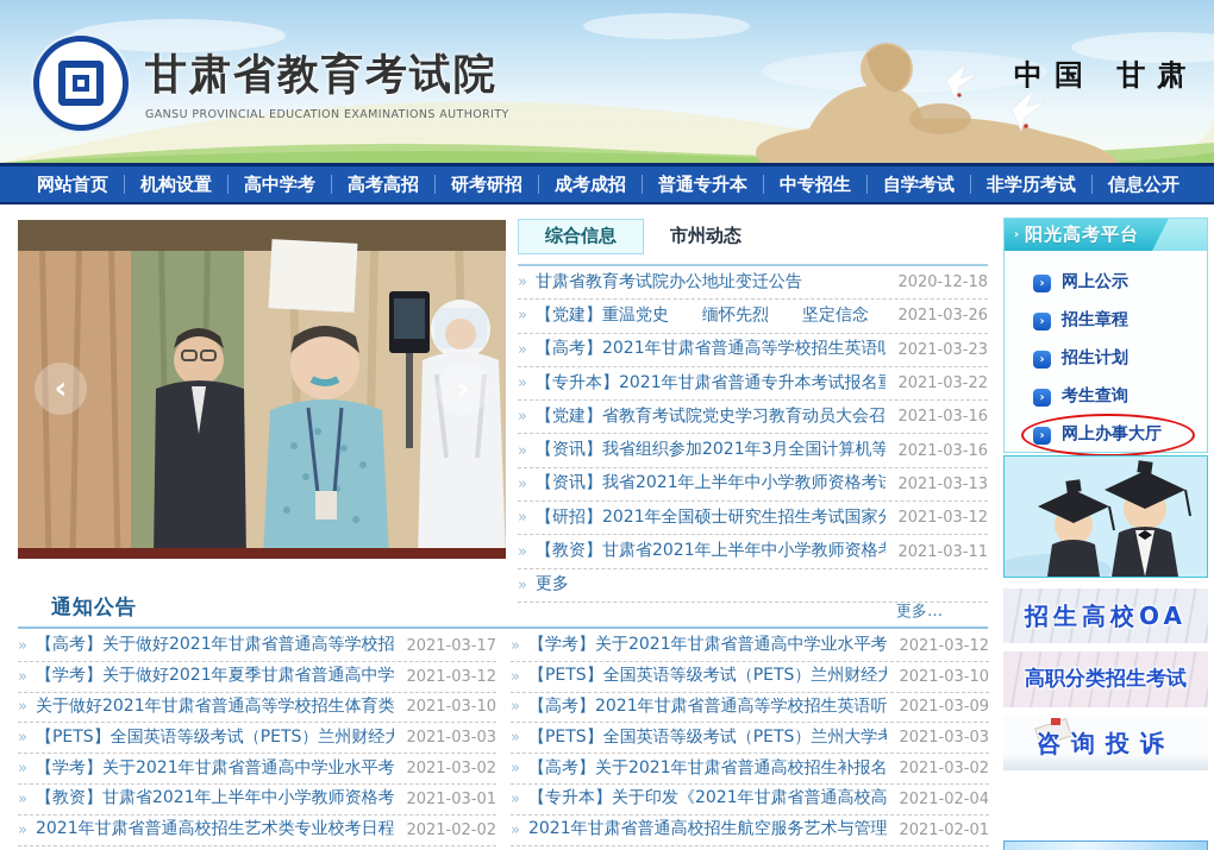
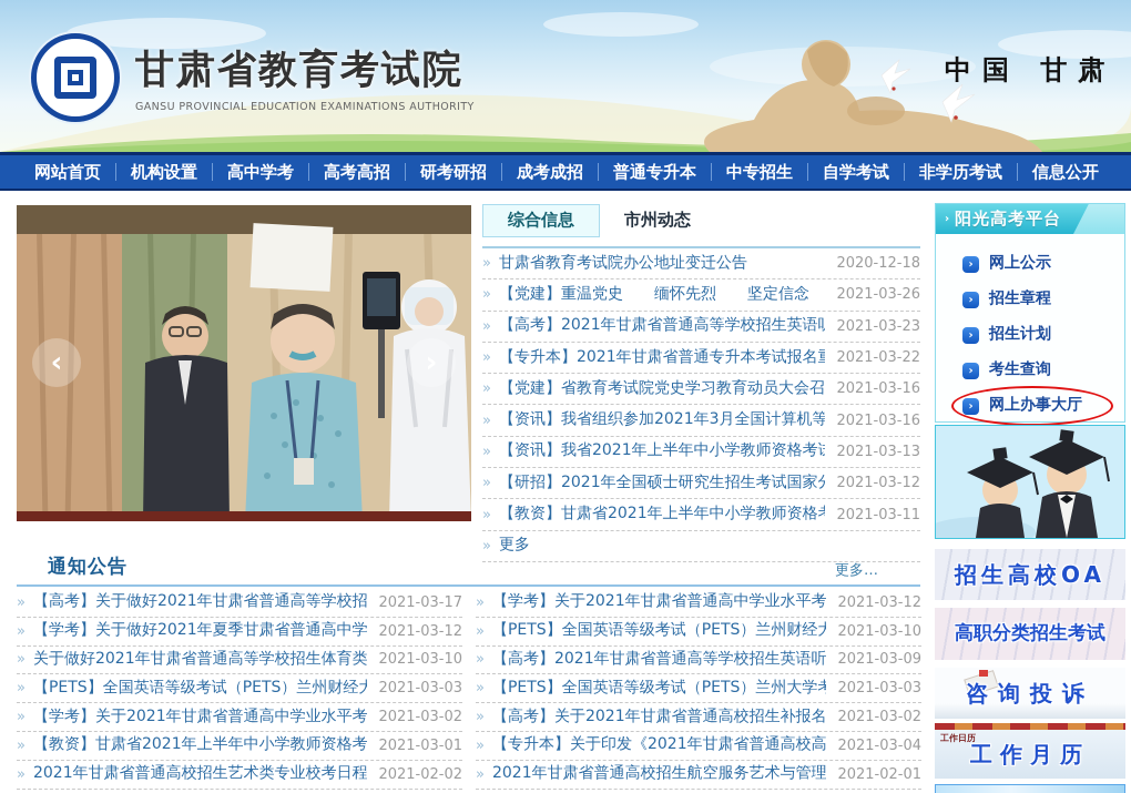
  甘肃省教育考试院
  GANSU PROVINCIAL EDUCATION EXAMINATIONS AUTHORITY
  中国 甘肃
  网站首页
  机构设置
  高中学考
  高考高招
  研考研招
  成考成招
  普通专升本
  中专招生
  自学考试
  非学历考试
  信息公开
  ‹
  综合信息
  市州动态
  »
  甘肃省教育考试院办公地址变迁公告
  2020-12-18
  »
  【党建】重温党史 缅怀先烈 坚定信念
  2021-03-26
  »
  【高考】2021年甘肃省普通高等学校招生英语
  2021-03-23
  »
  【专升本】2021年甘肃省普通专升本考试报名
  2021-03-22
  »
  【党建】省教育考试院党史学习教育动员大会召
  2021-03-16
  »
  【资讯】我省组织参加2021年3月全国计算机等
  2021-03-16
  »
  【资讯】我省2021年上半年中小学教师资格考
  2021-03-13
  »
  【研招】2021年全国硕士研究生招生考试国家
  2021-03-12
  »
  【教资】甘肃省2021年上半年中小学教师资格
  2021-03-11
  »
  更多
  ›
  阳光高考平台
  ›
  网上公示
  ›
  招生章程
  ›
  招生计划
  ›
  考生查询
  ›
  网上办事大厅
  招生高校OA
  高职分类招生考试
  咨询投诉
+ 工作日历
+ 工作月历
  通知公告
  更多…
  »
  【高考】关于做好2021年甘肃省普通高等学校招
  2021-03-17
  »
  【学考】关于做好2021年夏季甘肃省普通高中学
  2021-03-12
  »
  关于做好2021年甘肃省普通高等学校招生体育类
  2021-03-10
  »
  【PETS】全国英语等级考试（PETS）兰州财经大
  2021-03-03
  »
  【学考】关于2021年甘肃省普通高中学业水平考
  2021-03-02
  »
  【教资】甘肃省2021年上半年中小学教师资格考
  2021-03-01
  »
  2021年甘肃省普通高校招生艺术类专业校考日程
  2021-02-02
  »
  【学考】关于2021年甘肃省普通高中学业水平考
  2021-03-12
  »
  【PETS】全国英语等级考试（PETS）兰州财经大
  2021-03-10
  »
  【高考】2021年甘肃省普通高等学校招生英语听
  2021-03-09
  »
  【PETS】全国英语等级考试（PETS）兰州大学考
  2021-03-03
  »
  【高考】关于2021年甘肃省普通高校招生补报名
  2021-03-02
  »
  【专升本】关于印发《2021年甘肃省普通高校高
- 2021-02-04
+ 2021-03-04
  »
  2021年甘肃省普通高校招生航空服务艺术与管理
  2021-02-01
